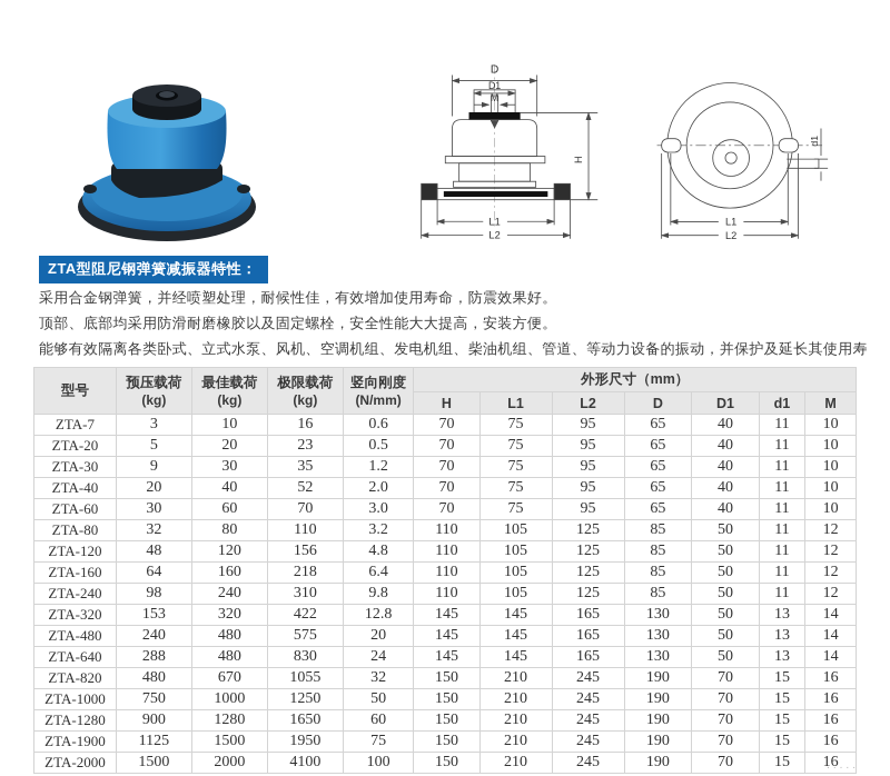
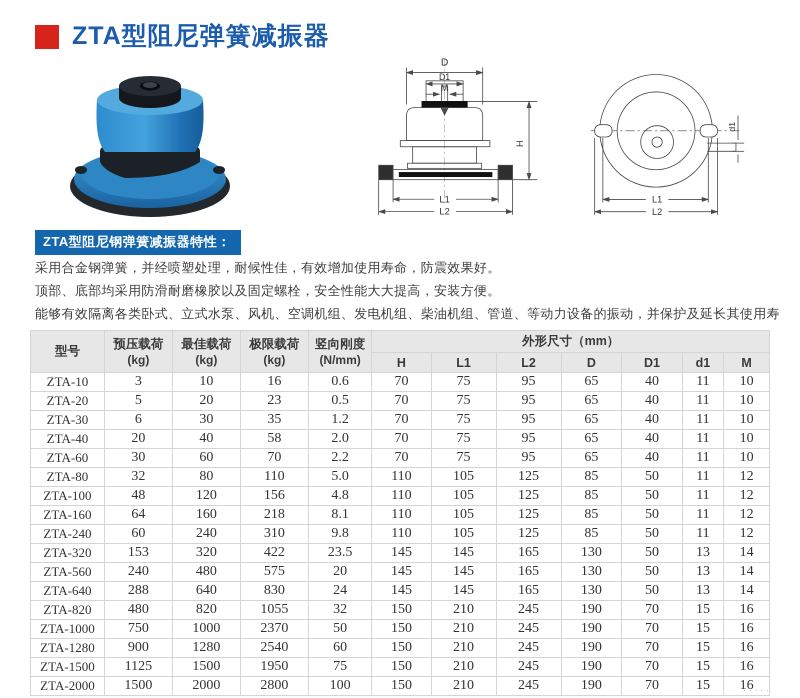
+ ZTA型阻尼弹簧减振器
  D
  D1
  M
  L1
  L2
  L1
  L2
  ZTA型阻尼钢弹簧减振器特性：
  采用合金钢弹簧，并经喷塑处理，耐候性佳，有效增加使用寿命，防震效果好。
  顶部、底部均采用防滑耐磨橡胶以及固定螺栓，安全性能大大提高，安装方便。
  能够有效隔离各类卧式、立式水泵、风机、空调机组、发电机组、柴油机组、管道、等动力设备的振动，并保护及延长其使用寿
  型号	预压载荷 (kg)	最佳载荷 (kg)	极限载荷 (kg)	竖向刚度 (N/mm)	外形尺寸（mm）
  H	L1	L2	D	D1	d1	M
- ZTA-7	3	10	16	0.6	70	75	95	65	40	11	10
+ ZTA-10	3	10	16	0.6	70	75	95	65	40	11	10
  ZTA-20	5	20	23	0.5	70	75	95	65	40	11	10
- ZTA-30	9	30	35	1.2	70	75	95	65	40	11	10
+ ZTA-30	6	30	35	1.2	70	75	95	65	40	11	10
- ZTA-40	20	40	52	2.0	70	75	95	65	40	11	10
+ ZTA-40	20	40	58	2.0	70	75	95	65	40	11	10
- ZTA-60	30	60	70	3.0	70	75	95	65	40	11	10
+ ZTA-60	30	60	70	2.2	70	75	95	65	40	11	10
- ZTA-80	32	80	110	3.2	110	105	125	85	50	11	12
+ ZTA-80	32	80	110	5.0	110	105	125	85	50	11	12
- ZTA-120	48	120	156	4.8	110	105	125	85	50	11	12
+ ZTA-100	48	120	156	4.8	110	105	125	85	50	11	12
- ZTA-160	64	160	218	6.4	110	105	125	85	50	11	12
+ ZTA-160	64	160	218	8.1	110	105	125	85	50	11	12
- ZTA-240	98	240	310	9.8	110	105	125	85	50	11	12
+ ZTA-240	60	240	310	9.8	110	105	125	85	50	11	12
- ZTA-320	153	320	422	12.8	145	145	165	130	50	13	14
+ ZTA-320	153	320	422	23.5	145	145	165	130	50	13	14
- ZTA-480	240	480	575	20	145	145	165	130	50	13	14
+ ZTA-560	240	480	575	20	145	145	165	130	50	13	14
- ZTA-640	288	480	830	24	145	145	165	130	50	13	14
+ ZTA-640	288	640	830	24	145	145	165	130	50	13	14
- ZTA-820	480	670	1055	32	150	210	245	190	70	15	16
+ ZTA-820	480	820	1055	32	150	210	245	190	70	15	16
- ZTA-1000	750	1000	1250	50	150	210	245	190	70	15	16
+ ZTA-1000	750	1000	2370	50	150	210	245	190	70	15	16
- ZTA-1280	900	1280	1650	60	150	210	245	190	70	15	16
+ ZTA-1280	900	1280	2540	60	150	210	245	190	70	15	16
- ZTA-1900	1125	1500	1950	75	150	210	245	190	70	15	16
+ ZTA-1500	1125	1500	1950	75	150	210	245	190	70	15	16
- ZTA-2000	1500	2000	4100	100	150	210	245	190	70	15	16
+ ZTA-2000	1500	2000	2800	100	150	210	245	190	70	15	16
  .....
